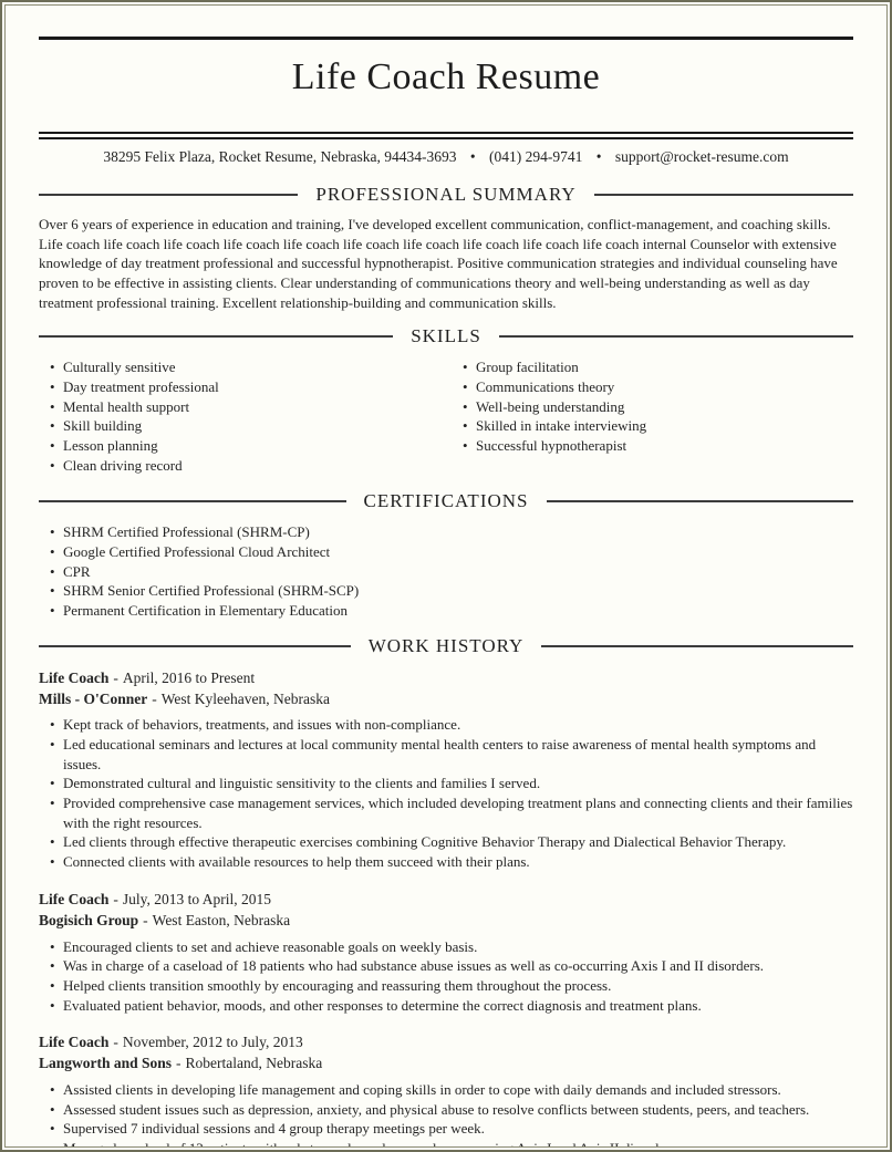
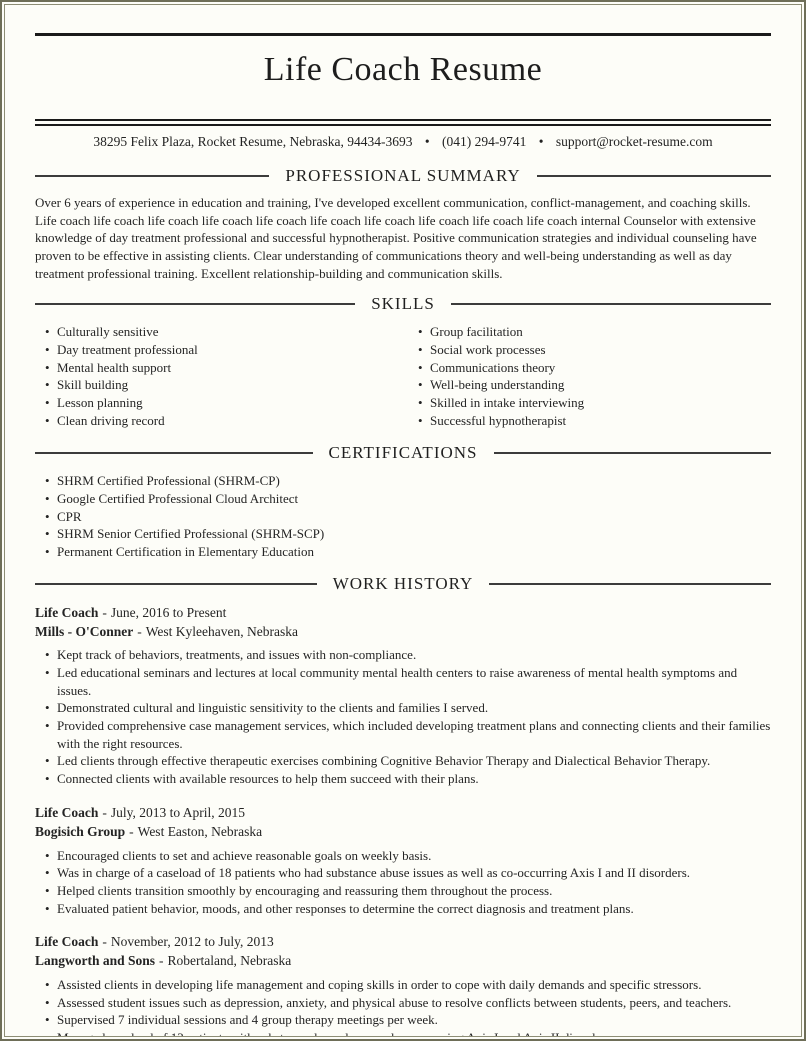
  Life Coach Resume
  38295 Felix Plaza, Rocket Resume, Nebraska, 94434-3693 • (041) 294-9741 • support@rocket-resume.com
  PROFESSIONAL SUMMARY
  Over 6 years of experience in education and training, I've developed excellent communication, conflict-management, and coaching skills. Life coach life coach life coach life coach life coach life coach life coach life coach life coach life coach internal Counselor with extensive knowledge of day treatment professional and successful hypnotherapist. Positive communication strategies and individual counseling have proven to be effective in assisting clients. Clear understanding of communications theory and well-being understanding as well as day treatment professional training. Excellent relationship-building and communication skills.
  SKILLS
  Culturally sensitive
  Day treatment professional
  Mental health support
  Skill building
  Lesson planning
  Clean driving record
  Group facilitation
+ Social work processes
  Communications theory
  Well-being understanding
  Skilled in intake interviewing
  Successful hypnotherapist
  CERTIFICATIONS
  SHRM Certified Professional (SHRM-CP)
  Google Certified Professional Cloud Architect
  CPR
  SHRM Senior Certified Professional (SHRM-SCP)
  Permanent Certification in Elementary Education
  WORK HISTORY
- Life Coach - April, 2016 to Present
+ Life Coach - June, 2016 to Present
  Mills - O'Conner - West Kyleehaven, Nebraska
  Kept track of behaviors, treatments, and issues with non-compliance.
  Led educational seminars and lectures at local community mental health centers to raise awareness of mental health symptoms and issues.
  Demonstrated cultural and linguistic sensitivity to the clients and families I served.
  Provided comprehensive case management services, which included developing treatment plans and connecting clients and their families with the right resources.
  Led clients through effective therapeutic exercises combining Cognitive Behavior Therapy and Dialectical Behavior Therapy.
  Connected clients with available resources to help them succeed with their plans.
  Life Coach - July, 2013 to April, 2015
  Bogisich Group - West Easton, Nebraska
  Encouraged clients to set and achieve reasonable goals on weekly basis.
  Was in charge of a caseload of 18 patients who had substance abuse issues as well as co-occurring Axis I and II disorders.
  Helped clients transition smoothly by encouraging and reassuring them throughout the process.
  Evaluated patient behavior, moods, and other responses to determine the correct diagnosis and treatment plans.
  Life Coach - November, 2012 to July, 2013
  Langworth and Sons - Robertaland, Nebraska
- Assisted clients in developing life management and coping skills in order to cope with daily demands and included stressors.
+ Assisted clients in developing life management and coping skills in order to cope with daily demands and specific stressors.
  Assessed student issues such as depression, anxiety, and physical abuse to resolve conflicts between students, peers, and teachers.
  Supervised 7 individual sessions and 4 group therapy meetings per week.
